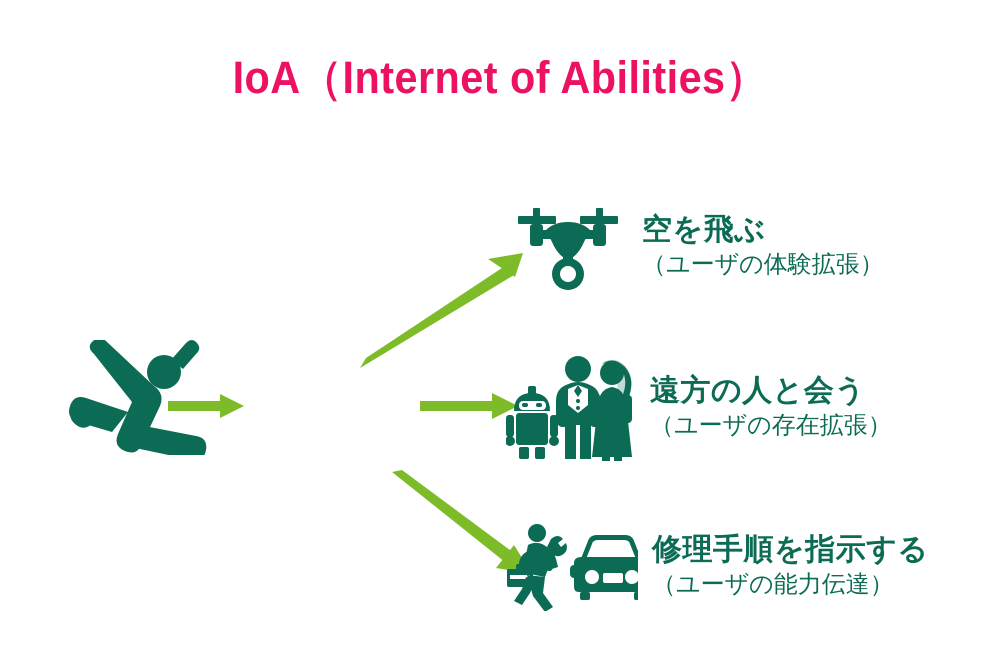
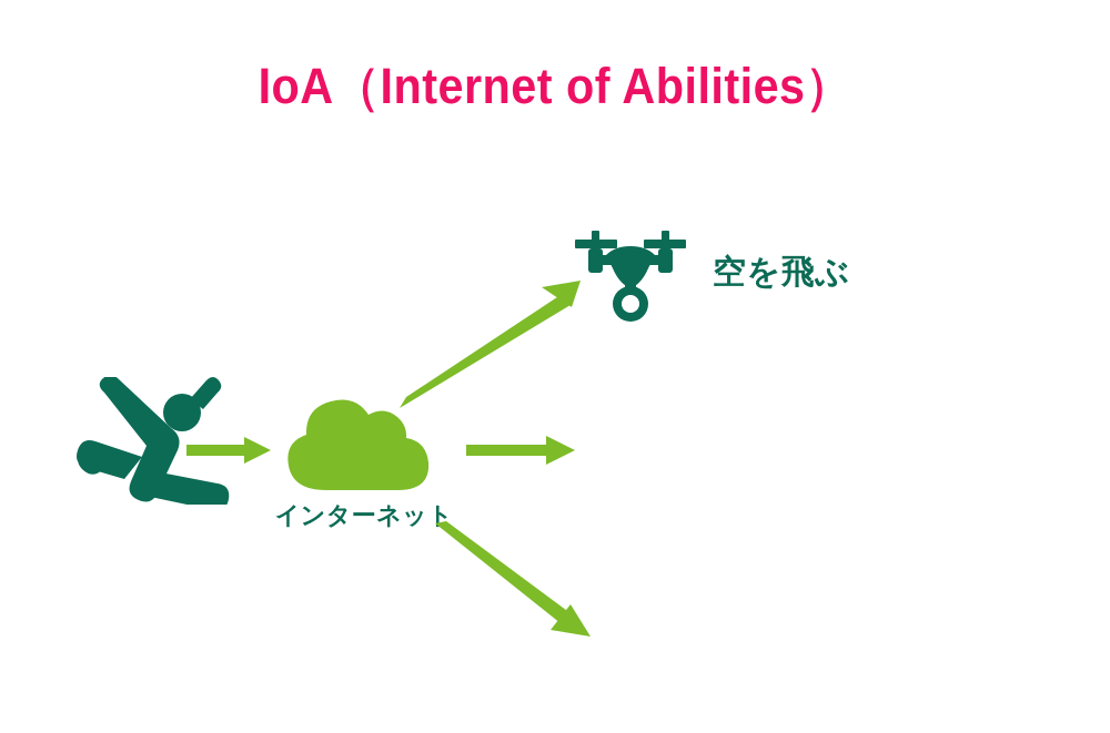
  IoA（Internet of Abilities）
+ インターネット
  空を飛ぶ
- （ユーザの体験拡張）
- 遠方の人と会う
- （ユーザの存在拡張）
- 修理手順を指示する
- （ユーザの能力伝達）
